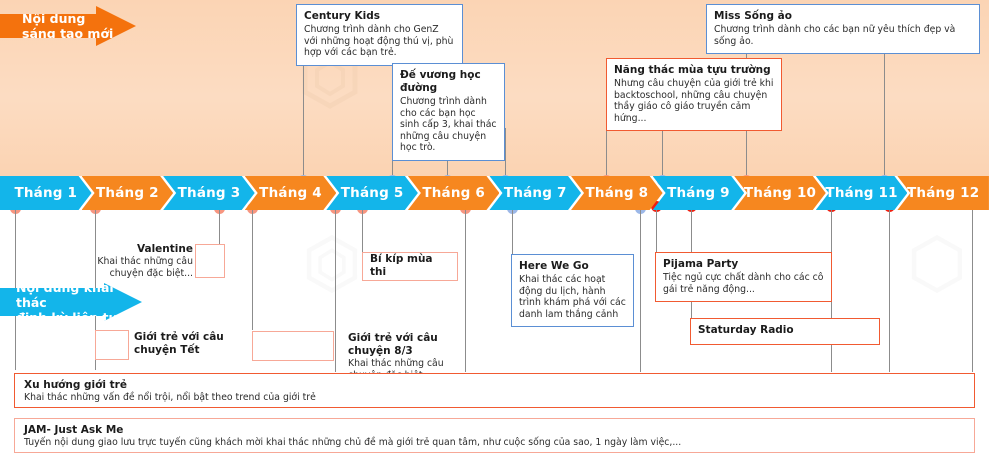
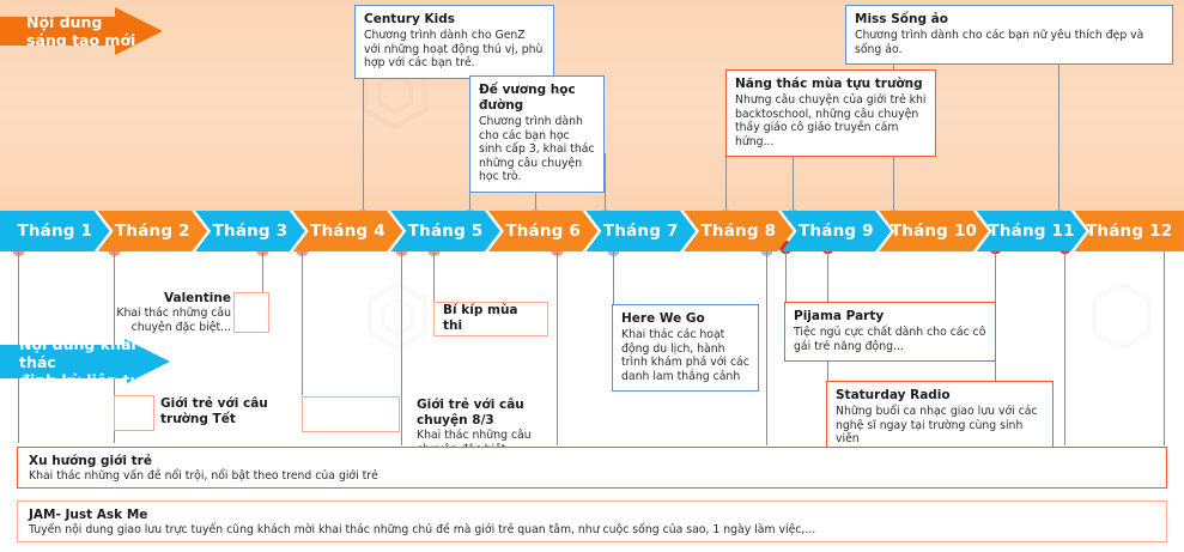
  Century Kids
  Chương trình dành cho GenZ với những hoạt động thú vị, phù hợp với các bạn trẻ.
  Đế vương học đường
  Chương trình dành cho các bạn học sinh cấp 3, khai thác những câu chuyện học trò.
  Năng thác mùa tựu trường
  Nhưng câu chuyện của giới trẻ khi backtoschool, những câu chuyện thầy giáo cô giáo truyền cảm hứng...
  Miss Sống ảo
  Chương trình dành cho các bạn nữ yêu thích đẹp và sống ảo.
  Nội dung
  sáng tạo mới
  Tháng 1
  Tháng 2
  Tháng 3
  Tháng 4
  Tháng 5
  Tháng 6
  Tháng 7
  Tháng 8
  Tháng 9
  Tháng 10
  Tháng 11
  Tháng 12
  Valentine
  Khai thác những câu chuyện đặc biệt...
- Giới trẻ với câu chuyện Tết
+ Giới trẻ với câu trường Tết
  Bí kíp mùa thi
  Giới trẻ với câu chuyện 8/3
  Here We Go
  Khai thác các hoạt động du lịch, hành trình khám phá với các danh lam thắng cảnh
  Pijama Party
  Tiệc ngủ cực chất dành cho các cô gái trẻ năng động...
  Staturday Radio
+ Những buổi ca nhạc giao lưu với các nghệ sĩ ngay tại trường cùng sinh viên
  Xu hướng giới trẻ
  Khai thác những vấn đề nổi trội, nổi bật theo trend của giới trẻ
  JAM- Just Ask Me
  Tuyến nội dung giao lưu trực tuyến cũng khách mời khai thác những chủ đề mà giới trẻ quan tâm, như cuộc sống của sao, 1 ngày làm việc,...
